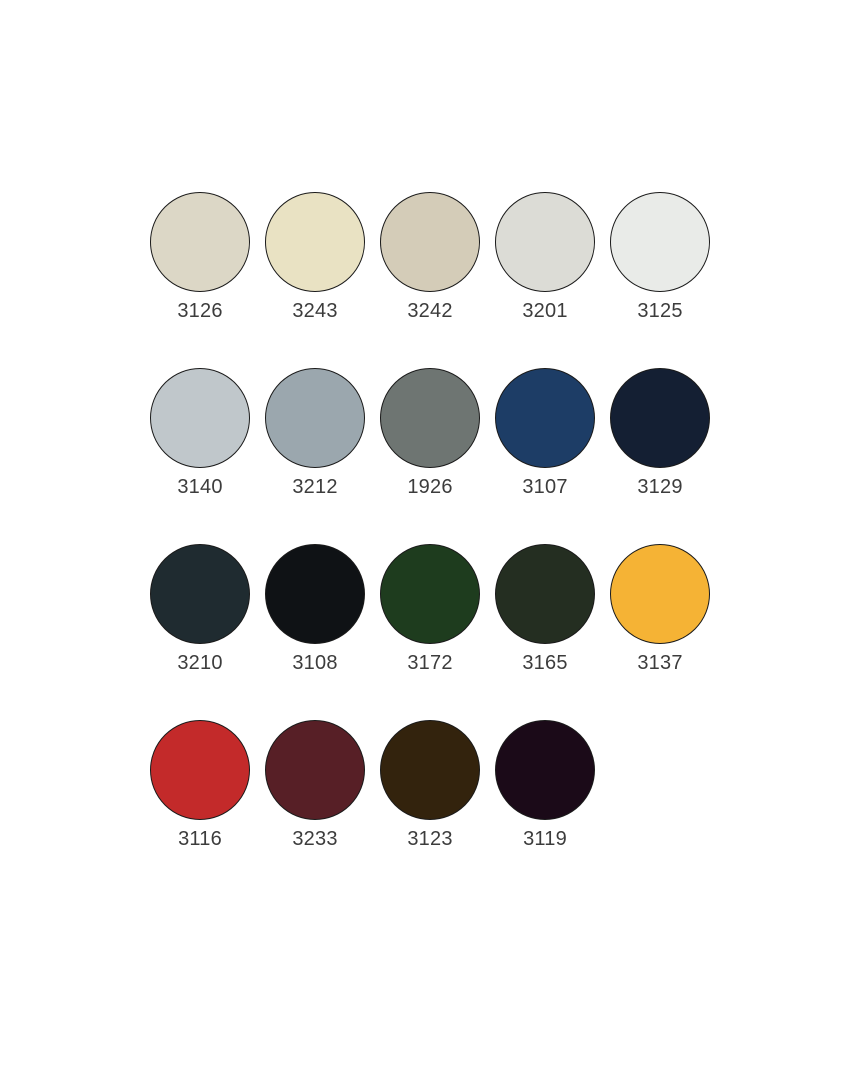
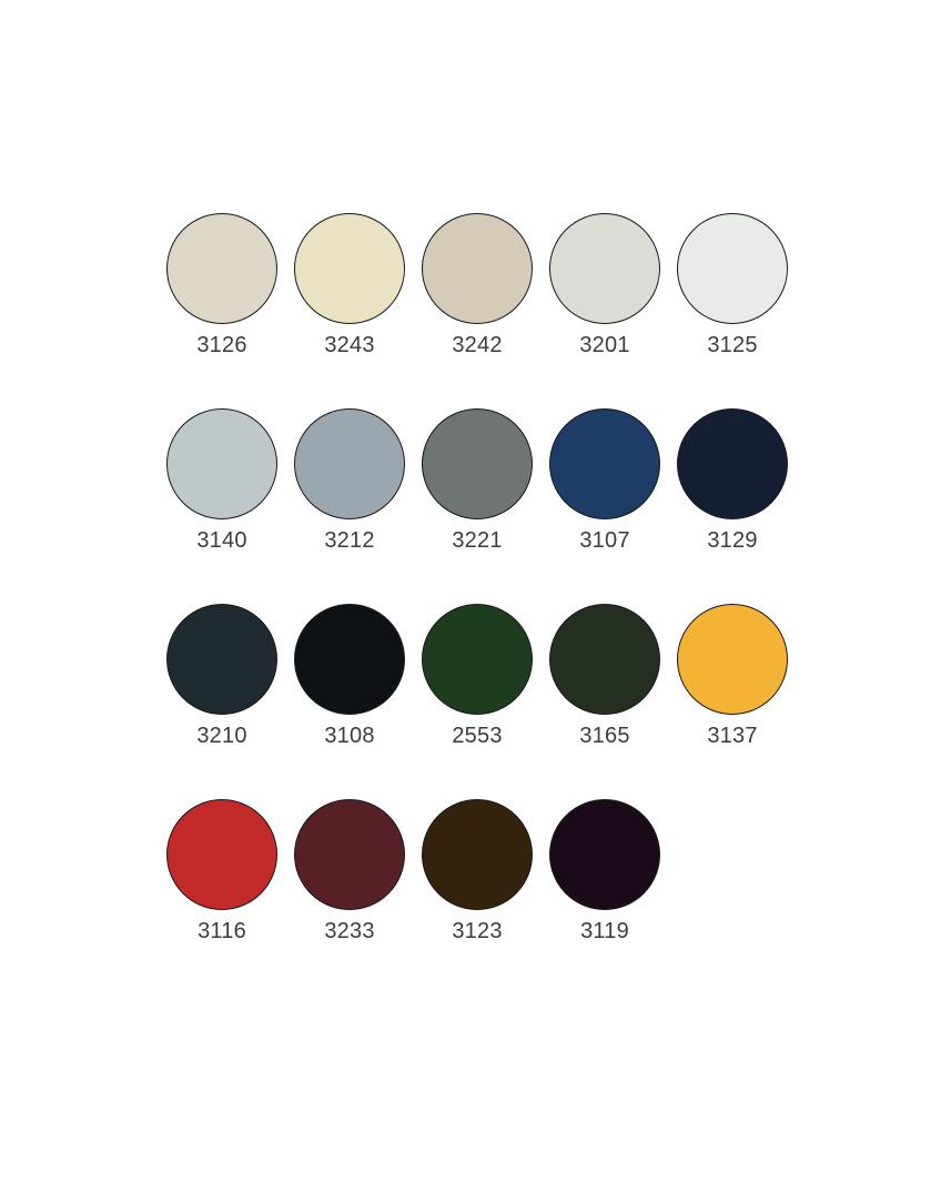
  3126
  3243
  3242
  3201
  3125
  3140
  3212
- 1926
+ 3221
  3107
  3129
  3210
  3108
- 3172
+ 2553
  3165
  3137
  3116
  3233
  3123
  3119
